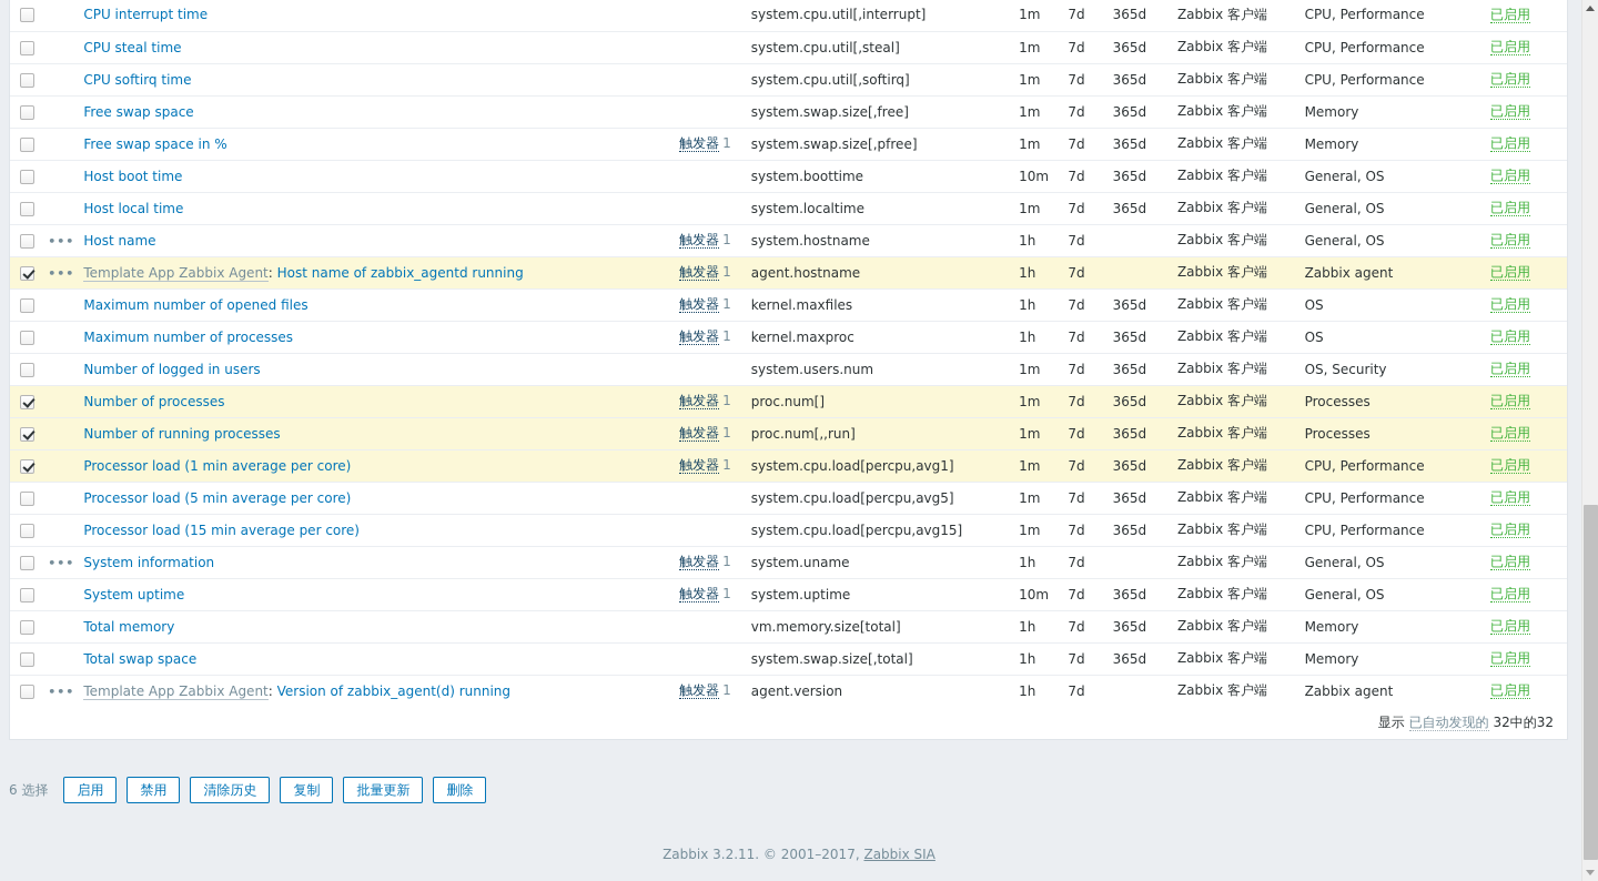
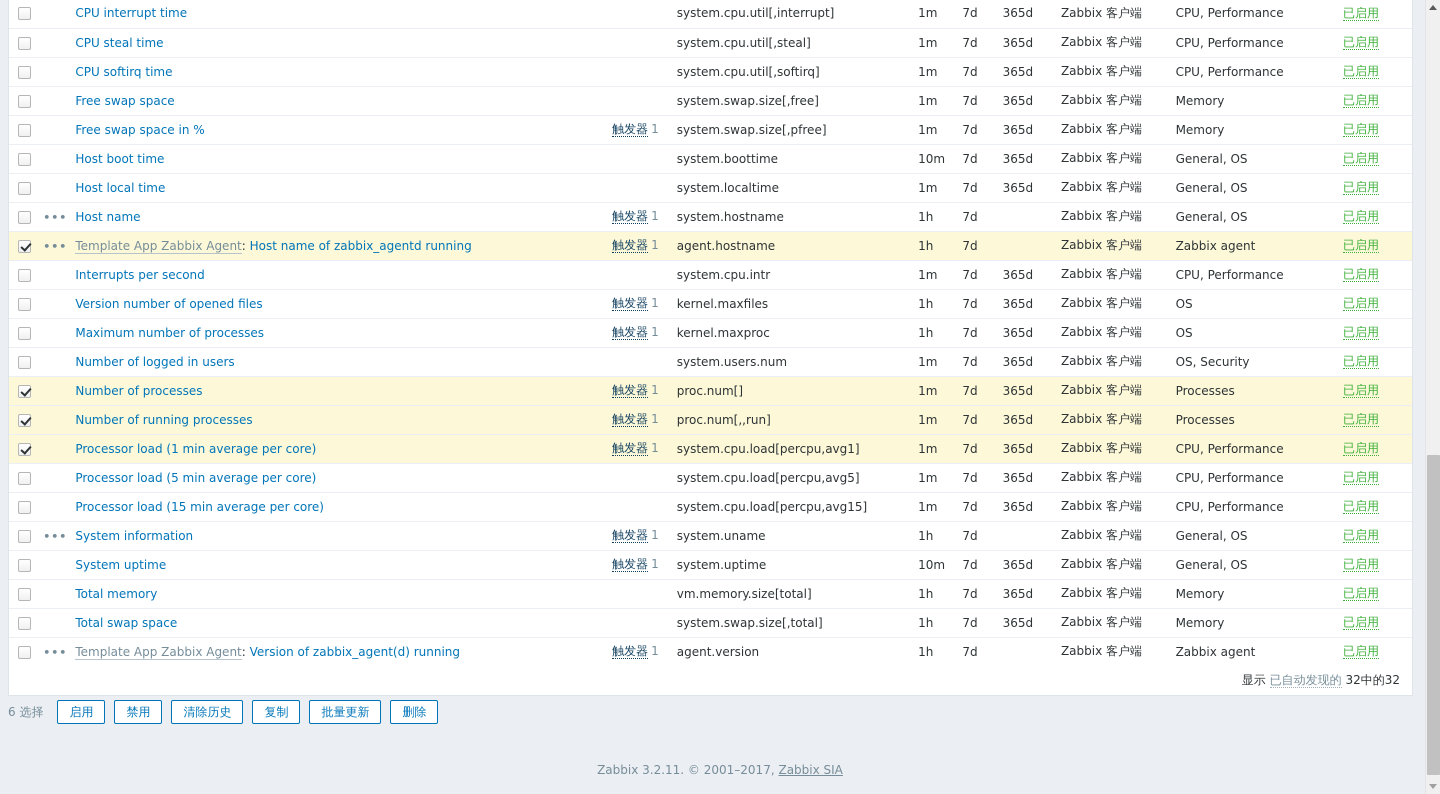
  		CPU interrupt time		system.cpu.util[,interrupt]	1m	7d	365d	Zabbix 客户端	CPU, Performance	已启用
  		CPU steal time		system.cpu.util[,steal]	1m	7d	365d	Zabbix 客户端	CPU, Performance	已启用
  		CPU softirq time		system.cpu.util[,softirq]	1m	7d	365d	Zabbix 客户端	CPU, Performance	已启用
  		Free swap space		system.swap.size[,free]	1m	7d	365d	Zabbix 客户端	Memory	已启用
  		Free swap space in %	触发器 1	system.swap.size[,pfree]	1m	7d	365d	Zabbix 客户端	Memory	已启用
  		Host boot time		system.boottime	10m	7d	365d	Zabbix 客户端	General, OS	已启用
  		Host local time		system.localtime	1m	7d	365d	Zabbix 客户端	General, OS	已启用
  	•••	Host name	触发器 1	system.hostname	1h	7d		Zabbix 客户端	General, OS	已启用
  	•••	Template App Zabbix Agent: Host name of zabbix_agentd running	触发器 1	agent.hostname	1h	7d		Zabbix 客户端	Zabbix agent	已启用
+ 		Interrupts per second		system.cpu.intr	1m	7d	365d	Zabbix 客户端	CPU, Performance	已启用
- 		Maximum number of opened files	触发器 1	kernel.maxfiles	1h	7d	365d	Zabbix 客户端	OS	已启用
+ 		Version number of opened files	触发器 1	kernel.maxfiles	1h	7d	365d	Zabbix 客户端	OS	已启用
  		Maximum number of processes	触发器 1	kernel.maxproc	1h	7d	365d	Zabbix 客户端	OS	已启用
  		Number of logged in users		system.users.num	1m	7d	365d	Zabbix 客户端	OS, Security	已启用
  		Number of processes	触发器 1	proc.num[]	1m	7d	365d	Zabbix 客户端	Processes	已启用
  		Number of running processes	触发器 1	proc.num[,,run]	1m	7d	365d	Zabbix 客户端	Processes	已启用
  		Processor load (1 min average per core)	触发器 1	system.cpu.load[percpu,avg1]	1m	7d	365d	Zabbix 客户端	CPU, Performance	已启用
  		Processor load (5 min average per core)		system.cpu.load[percpu,avg5]	1m	7d	365d	Zabbix 客户端	CPU, Performance	已启用
  		Processor load (15 min average per core)		system.cpu.load[percpu,avg15]	1m	7d	365d	Zabbix 客户端	CPU, Performance	已启用
  	•••	System information	触发器 1	system.uname	1h	7d		Zabbix 客户端	General, OS	已启用
  		System uptime	触发器 1	system.uptime	10m	7d	365d	Zabbix 客户端	General, OS	已启用
  		Total memory		vm.memory.size[total]	1h	7d	365d	Zabbix 客户端	Memory	已启用
  		Total swap space		system.swap.size[,total]	1h	7d	365d	Zabbix 客户端	Memory	已启用
  	•••	Template App Zabbix Agent: Version of zabbix_agent(d) running	触发器 1	agent.version	1h	7d		Zabbix 客户端	Zabbix agent	已启用
  显示 已自动发现的 32中的32
  6 选择
  启用
  禁用
  清除历史
  复制
  批量更新
  删除
  Zabbix 3.2.11. © 2001–2017, Zabbix SIA
